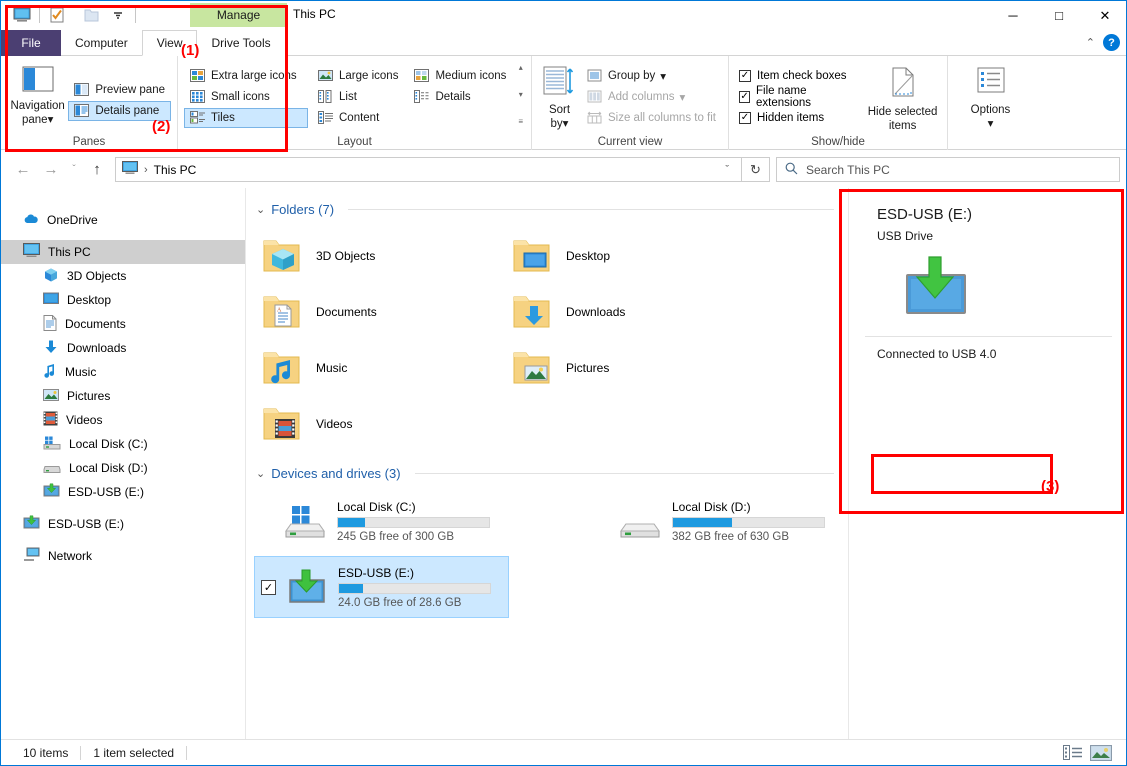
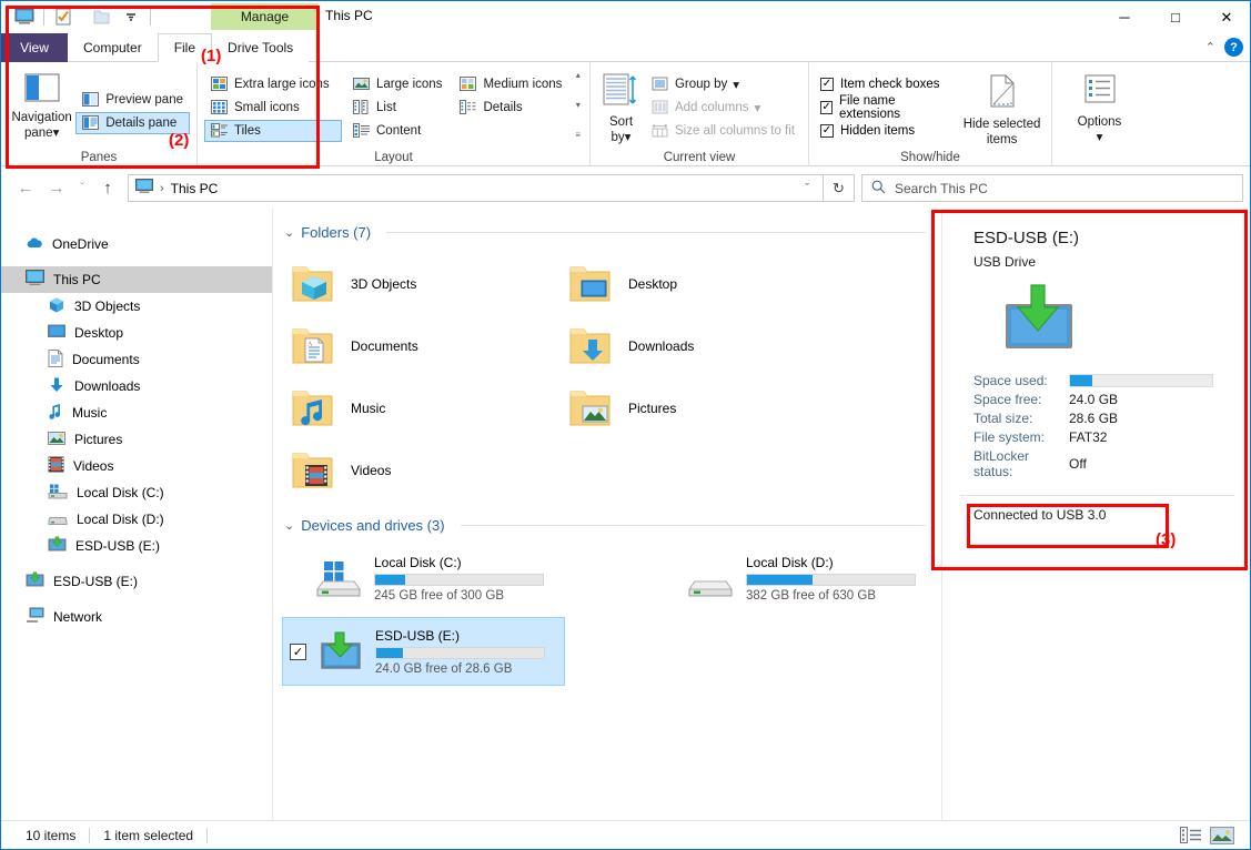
  This PC
  ─
  □
  ✕
  Manage
- File
+ View
  Computer
- View
+ File
  Drive Tools
  ⌃
  ?
  Navigation
  pane▾
  Preview pane
  Details pane
  Panes
  Extra large icons
  Small icons
  Tiles
  Large icons
  List
  Content
  Medium icons
  Details
  ▴
  ▾
  ≡
  Layout
  Sort
  by▾
  Group by
  ▾
  Add columns
  ▾
  Size all columns to fit
  Current view
  ✓
  Item check boxes
  ✓
  File name extensions
  ✓
  Hidden items
  Hide selected
  items
  Show/hide
  Options
  ▾
  ←
  →
  ˇ
  ↑
  ›
  This PC
  ˇ
  ↻
  Search This PC
  OneDrive
  This PC
  3D Objects
  Desktop
  Documents
  Downloads
  Music
  Pictures
  Videos
  Local Disk (C:)
  Local Disk (D:)
  ESD-USB (E:)
  ESD-USB (E:)
  Network
  ⌄
  Folders (7)
  3D Objects
  Desktop
  Documents
  Downloads
  Music
  Pictures
  Videos
  ⌄
  Devices and drives (3)
  Local Disk (C:)
  245 GB free of 300 GB
  Local Disk (D:)
  382 GB free of 630 GB
  ✓
  ESD-USB (E:)
  24.0 GB free of 28.6 GB
  ESD-USB (E:)
  USB Drive
+ Space used:
+ Space free:
+ 24.0 GB
+ Total size:
+ 28.6 GB
+ File system:
+ FAT32
+ BitLocker status:
+ Off
- Connected to USB 4.0
+ Connected to USB 3.0
  10 items
  1 item selected
  (1)
  (2)
  (3)
